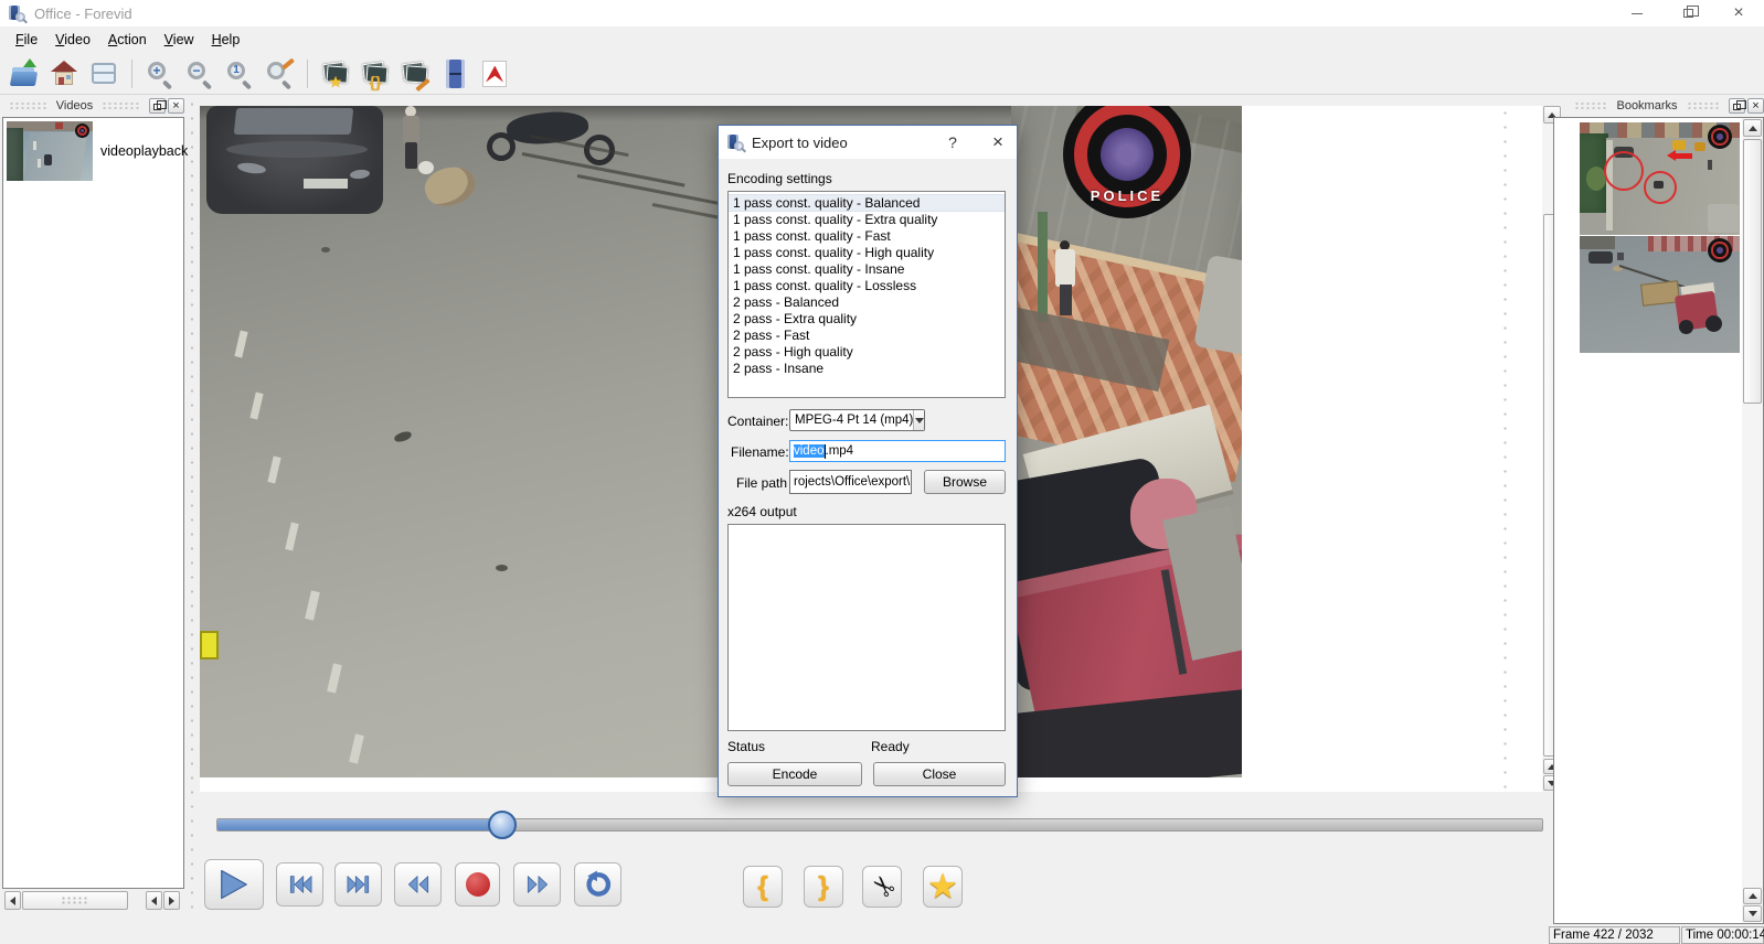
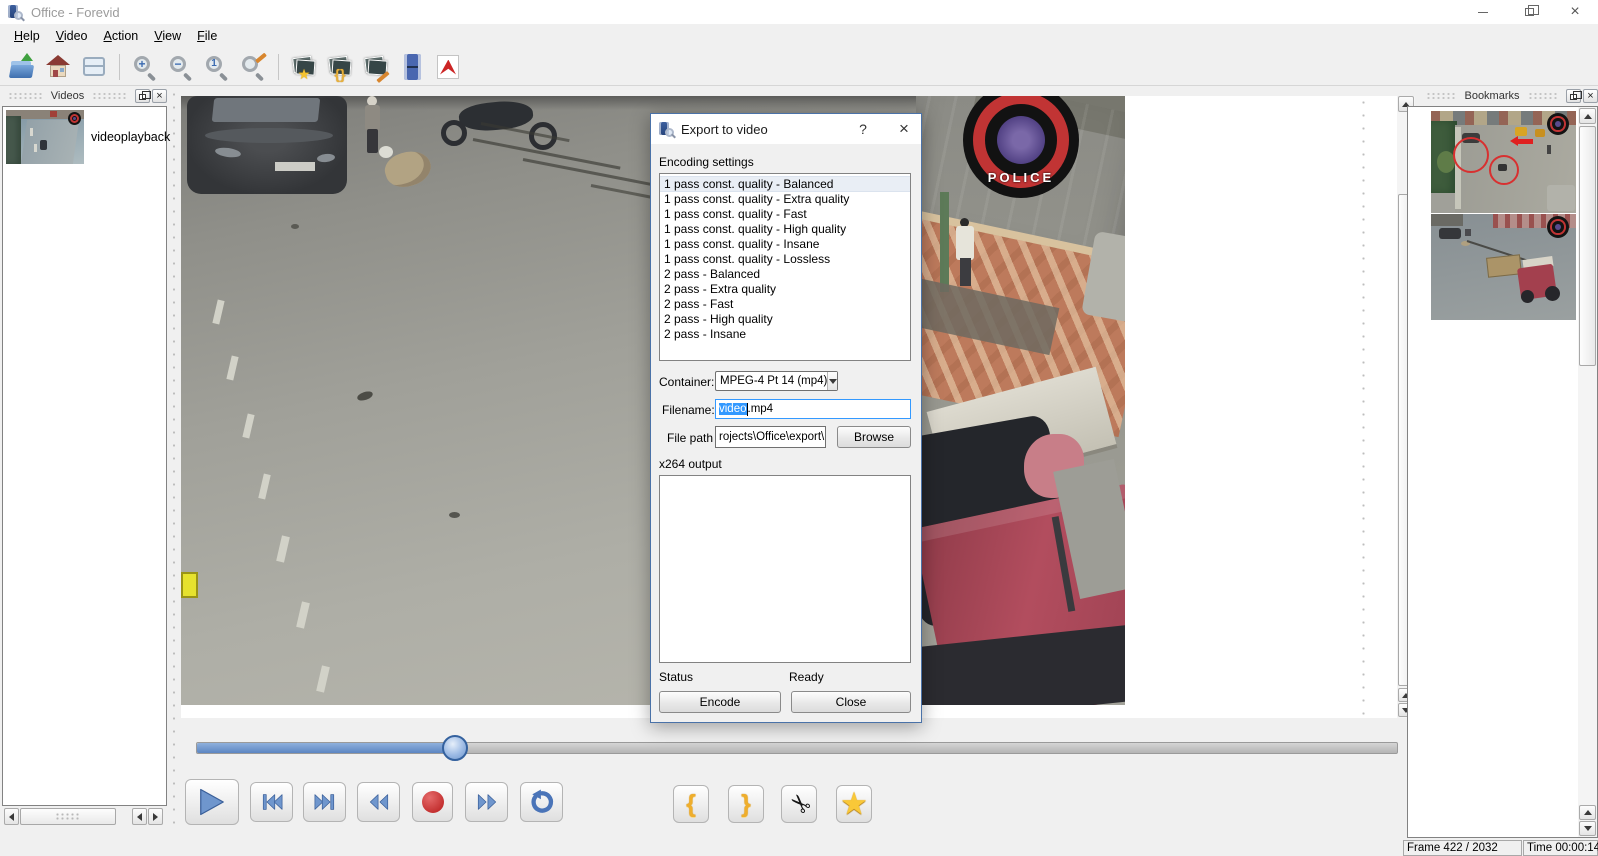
  Office - Forevid
  ×
- File
+ Help
  Video
  Action
  View
- Help
+ File
  +
  −
  1
  ★
  {}
  Videos
  ×
  videoplayback
  POLICE
  {
  }
  ★
  Bookmarks
  ×
  Export to video
  ?
  ×
  Encoding settings
  1 pass const. quality - Balanced
  1 pass const. quality - Extra quality
  1 pass const. quality - Fast
  1 pass const. quality - High quality
  1 pass const. quality - Insane
  1 pass const. quality - Lossless
  2 pass - Balanced
  2 pass - Extra quality
  2 pass - Fast
  2 pass - High quality
  2 pass - Insane
  Container:
  MPEG-4 Pt 14 (mp4)
  Filename:
  video
  .mp4
  File path
  rojects\Office\export\
  Browse
  x264 output
  Status
  Ready
  Encode
  Close
  Frame 422 / 2032
  Time 00:00:14
